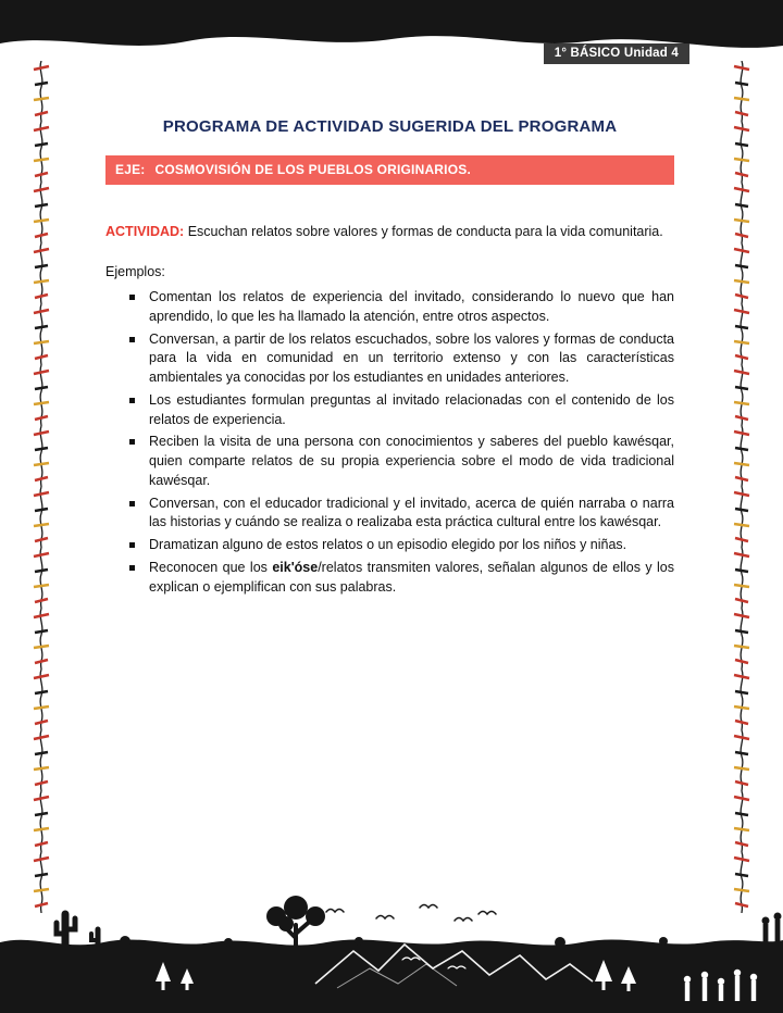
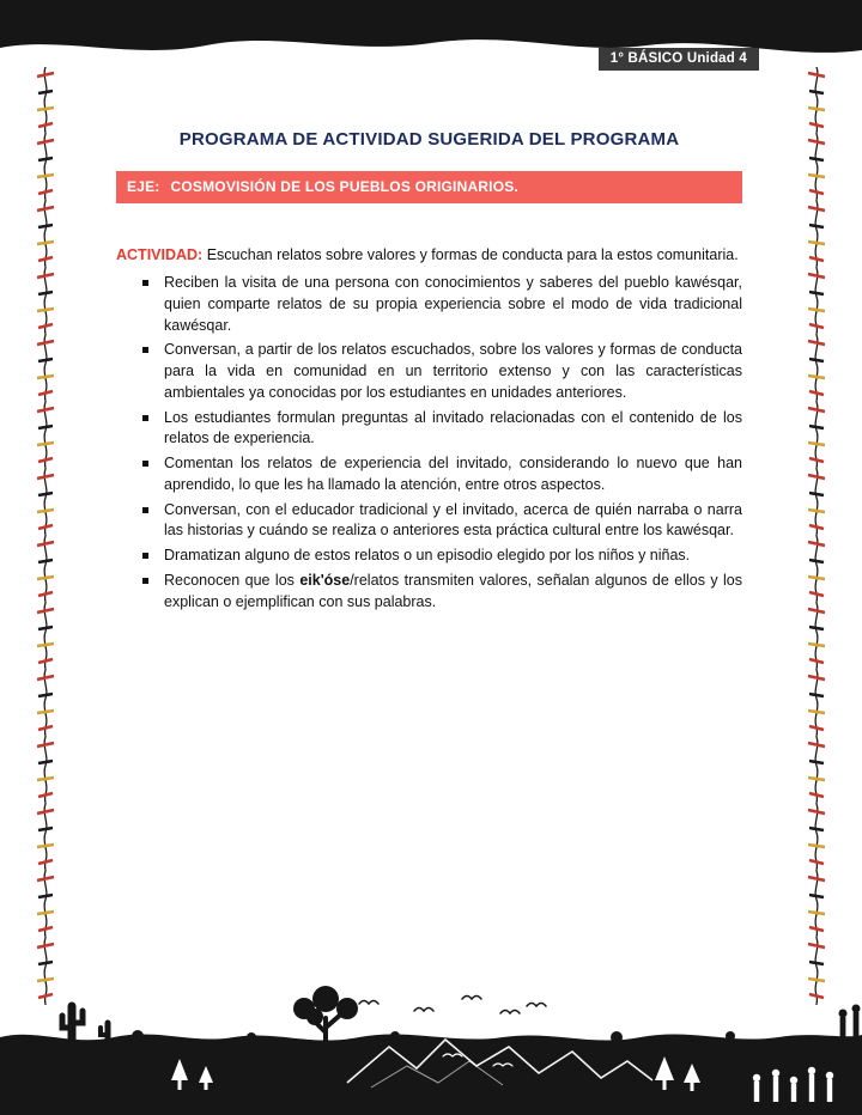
  1° BÁSICO Unidad 4
  PROGRAMA DE ACTIVIDAD SUGERIDA DEL PROGRAMA
  EJE: COSMOVISIÓN DE LOS PUEBLOS ORIGINARIOS.
- ACTIVIDAD: Escuchan relatos sobre valores y formas de conducta para la vida comunitaria.
+ ACTIVIDAD: Escuchan relatos sobre valores y formas de conducta para la estos comunitaria.
- Ejemplos:
- Comentan los relatos de experiencia del invitado, considerando lo nuevo que han aprendido, lo que les ha llamado la atención, entre otros aspectos.
+ Reciben la visita de una persona con conocimientos y saberes del pueblo kawésqar, quien comparte relatos de su propia experiencia sobre el modo de vida tradicional kawésqar.
  Conversan, a partir de los relatos escuchados, sobre los valores y formas de conducta para la vida en comunidad en un territorio extenso y con las características ambientales ya conocidas por los estudiantes en unidades anteriores.
  Los estudiantes formulan preguntas al invitado relacionadas con el contenido de los relatos de experiencia.
- Reciben la visita de una persona con conocimientos y saberes del pueblo kawésqar, quien comparte relatos de su propia experiencia sobre el modo de vida tradicional kawésqar.
+ Comentan los relatos de experiencia del invitado, considerando lo nuevo que han aprendido, lo que les ha llamado la atención, entre otros aspectos.
- Conversan, con el educador tradicional y el invitado, acerca de quién narraba o narra las historias y cuándo se realiza o realizaba esta práctica cultural entre los kawésqar.
+ Conversan, con el educador tradicional y el invitado, acerca de quién narraba o narra las historias y cuándo se realiza o anteriores esta práctica cultural entre los kawésqar.
  Dramatizan alguno de estos relatos o un episodio elegido por los niños y niñas.
  Reconocen que los eik'óse/relatos transmiten valores, señalan algunos de ellos y los explican o ejemplifican con sus palabras.
